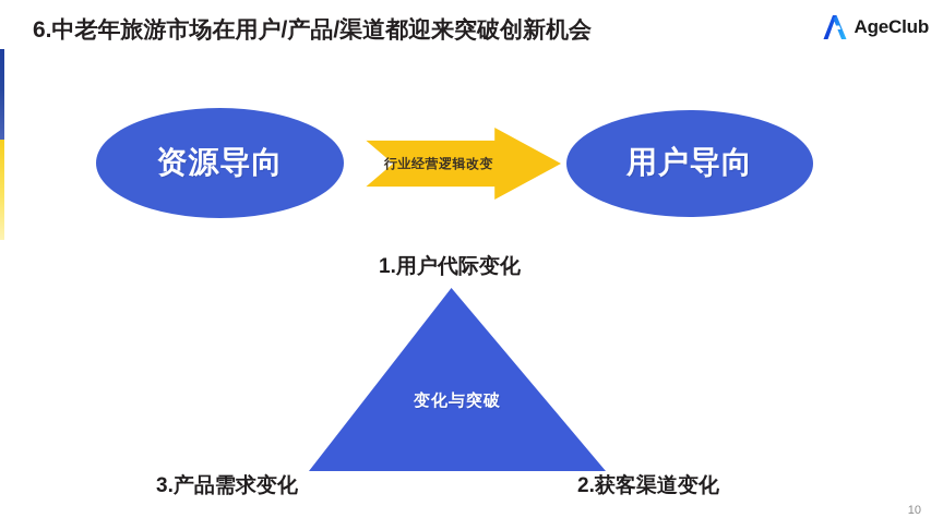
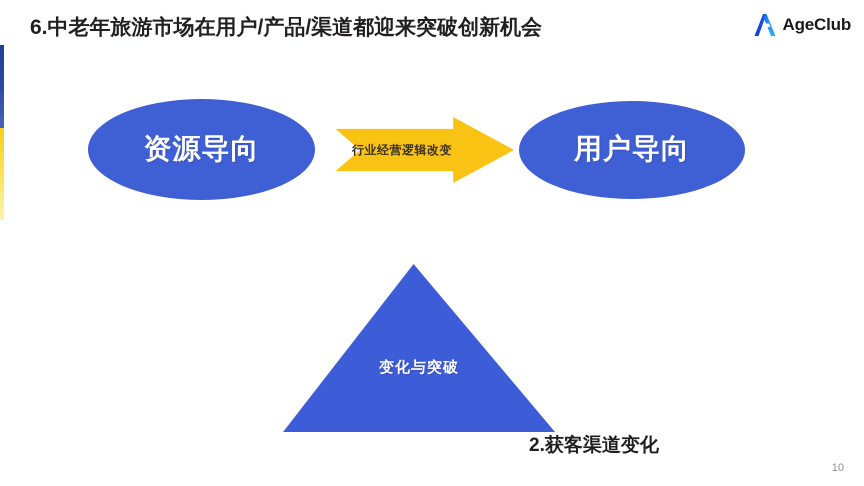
  6.中老年旅游市场在用户/产品/渠道都迎来突破创新机会
  AgeClub
  资源导向
  行业经营逻辑改变
  用户导向
  变化与突破
- 1.用户代际变化
- 3.产品需求变化
  2.获客渠道变化
  10
